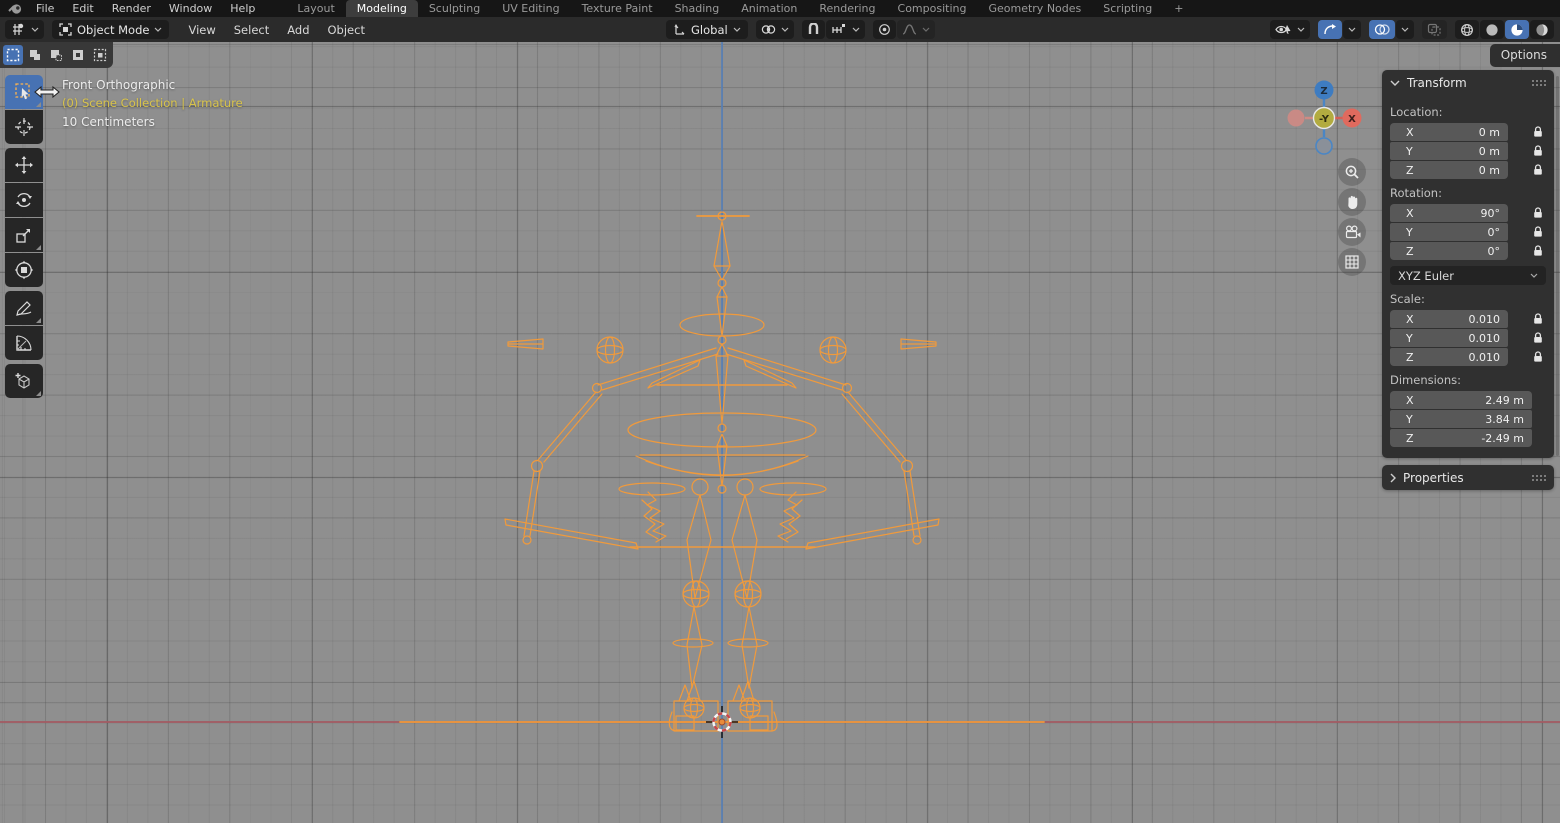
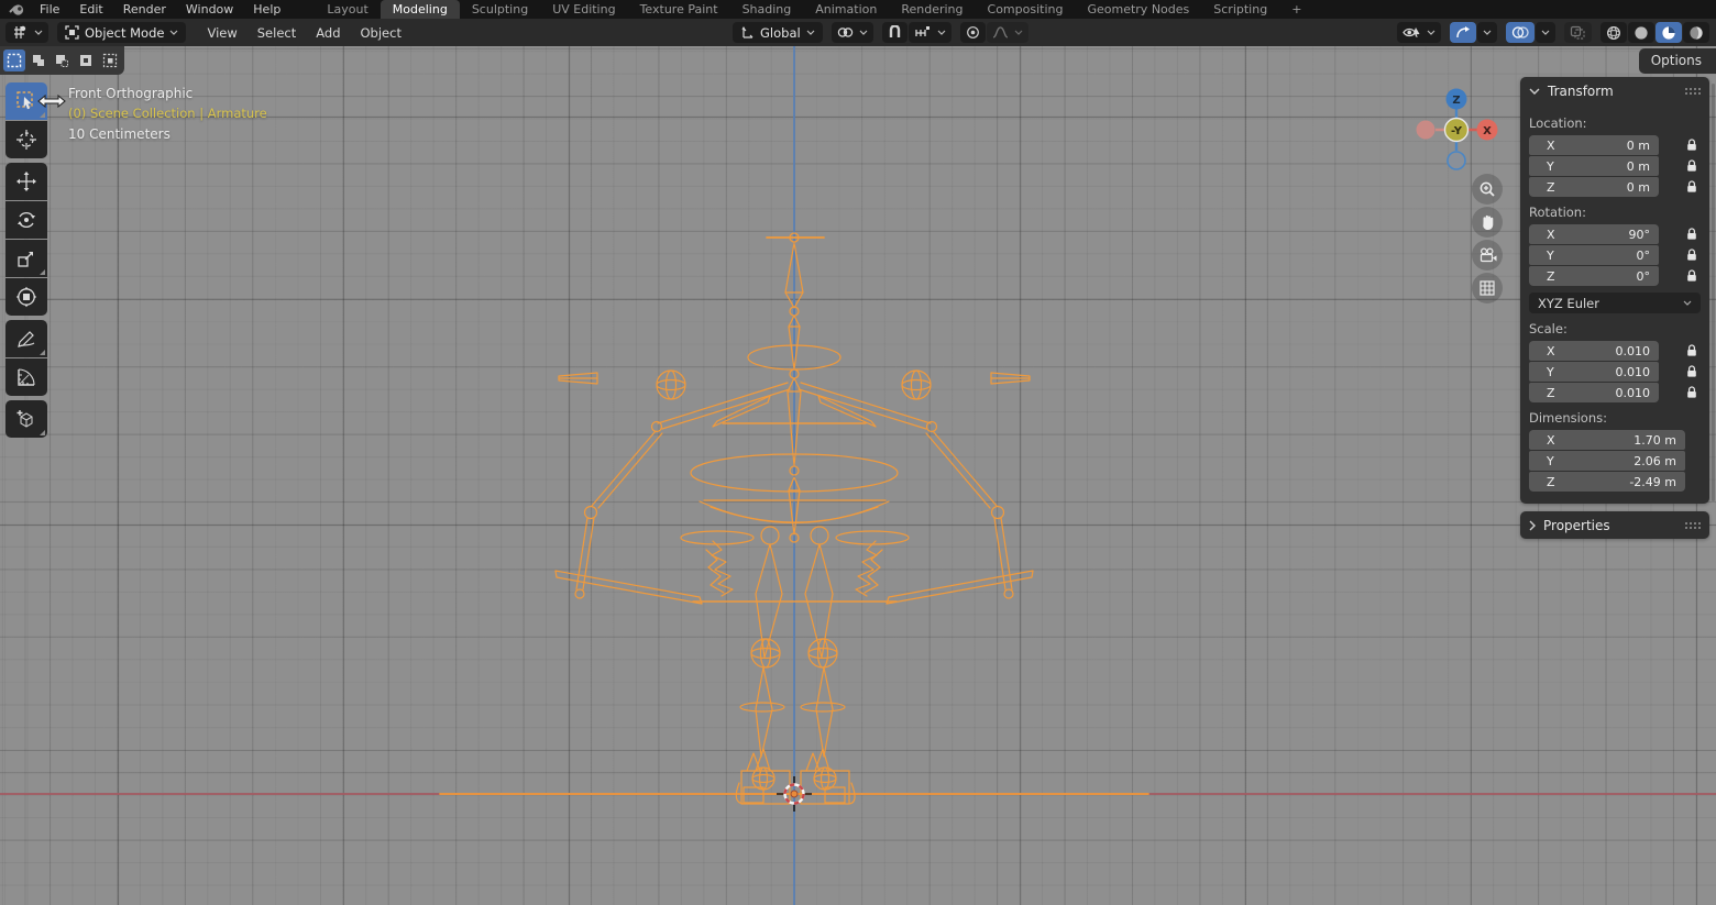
  File
  Edit
  Render
  Window
  Help
  Layout
  Modeling
  Sculpting
  UV Editing
  Texture Paint
  Shading
  Animation
  Rendering
  Compositing
  Geometry Nodes
  Scripting
  +
  Object Mode
  View
  Select
  Add
  Object
  Global
  Options
  Front Orthographic
  (0) Scene Collection | Armature
  10 Centimeters
  Z
  X
  -Y
  Transform
  Location:
  X
  0 m
  Y
  0 m
  Z
  0 m
  Rotation:
  X
  90°
  Y
  0°
  Z
  0°
  XYZ Euler
  Scale:
  X
  0.010
  Y
  0.010
  Z
  0.010
  Dimensions:
  X
- 2.49 m
+ 1.70 m
  Y
- 3.84 m
+ 2.06 m
  Z
  -2.49 m
  Properties
